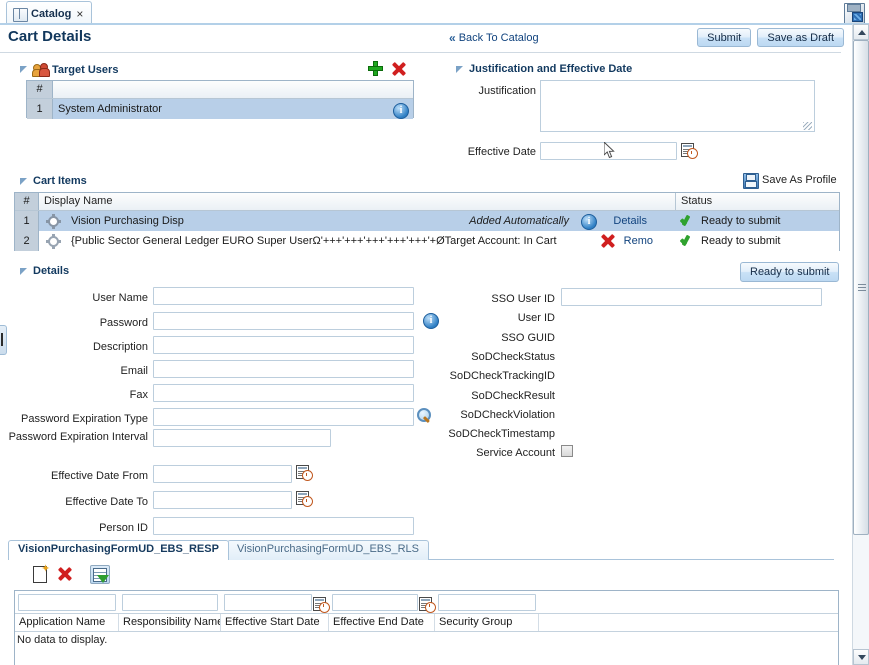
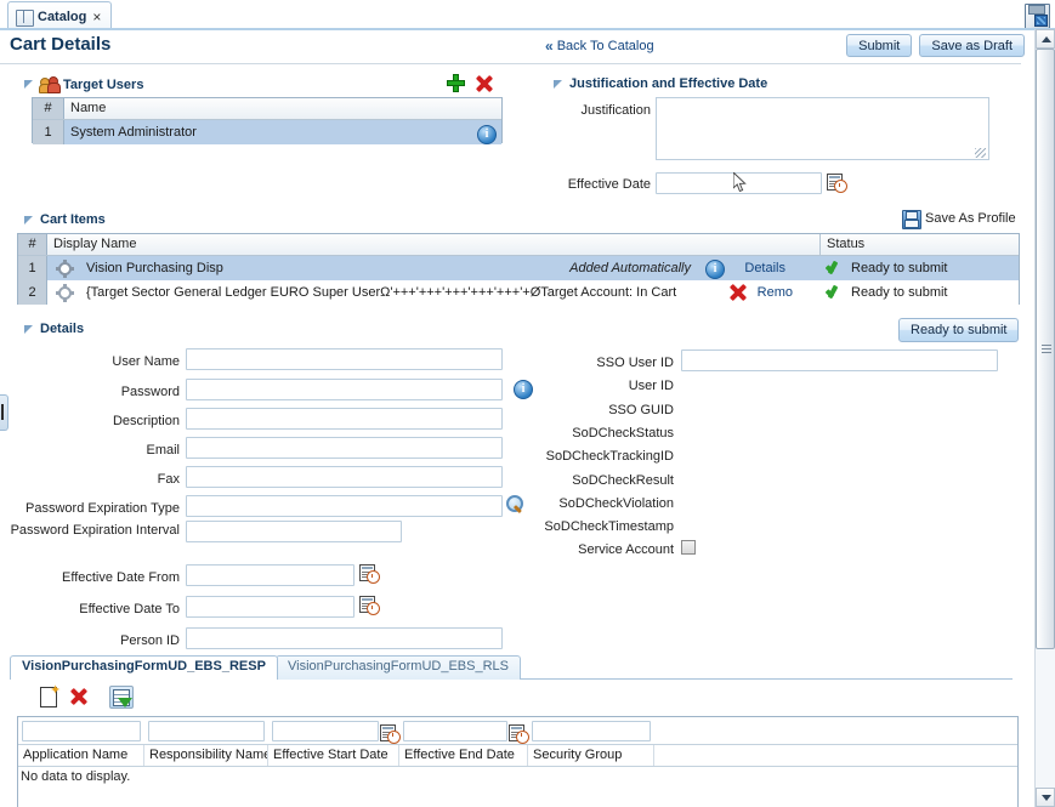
  Catalog
  ×
  Cart Details
  «
  Back To Catalog
  Submit
  Save as Draft
  Target Users
  #
+ Name
  1
  System Administrator
  i
  Justification and Effective Date
  Justification
  Effective Date
  Cart Items
  Save As Profile
  #
  Display Name
  Status
  1
  Vision Purchasing Disp
  Added Automatically
  i
  Details
  Ready to submit
  2
- {Public Sector General Ledger EURO Super UserΩ'+++'+++'+++'+++'+++'+ØTarget Account: In Cart
+ {Target Sector General Ledger EURO Super UserΩ'+++'+++'+++'+++'+++'+ØTarget Account: In Cart
  Remo
  Ready to submit
  Details
  Ready to submit
  User Name
  Password
  i
  Description
  Email
  Fax
  Password Expiration Type
  Password Expiration Interval
  Effective Date From
  Effective Date To
  Person ID
  SSO User ID
  User ID
  SSO GUID
  SoDCheckStatus
  SoDCheckTrackingID
  SoDCheckResult
  SoDCheckViolation
  SoDCheckTimestamp
  Service Account
  VisionPurchasingFormUD_EBS_RESP
  VisionPurchasingFormUD_EBS_RLS
  ✦
  Application Name
  Responsibility Name
  Effective Start Date
  Effective End Date
  Security Group
  No data to display.
